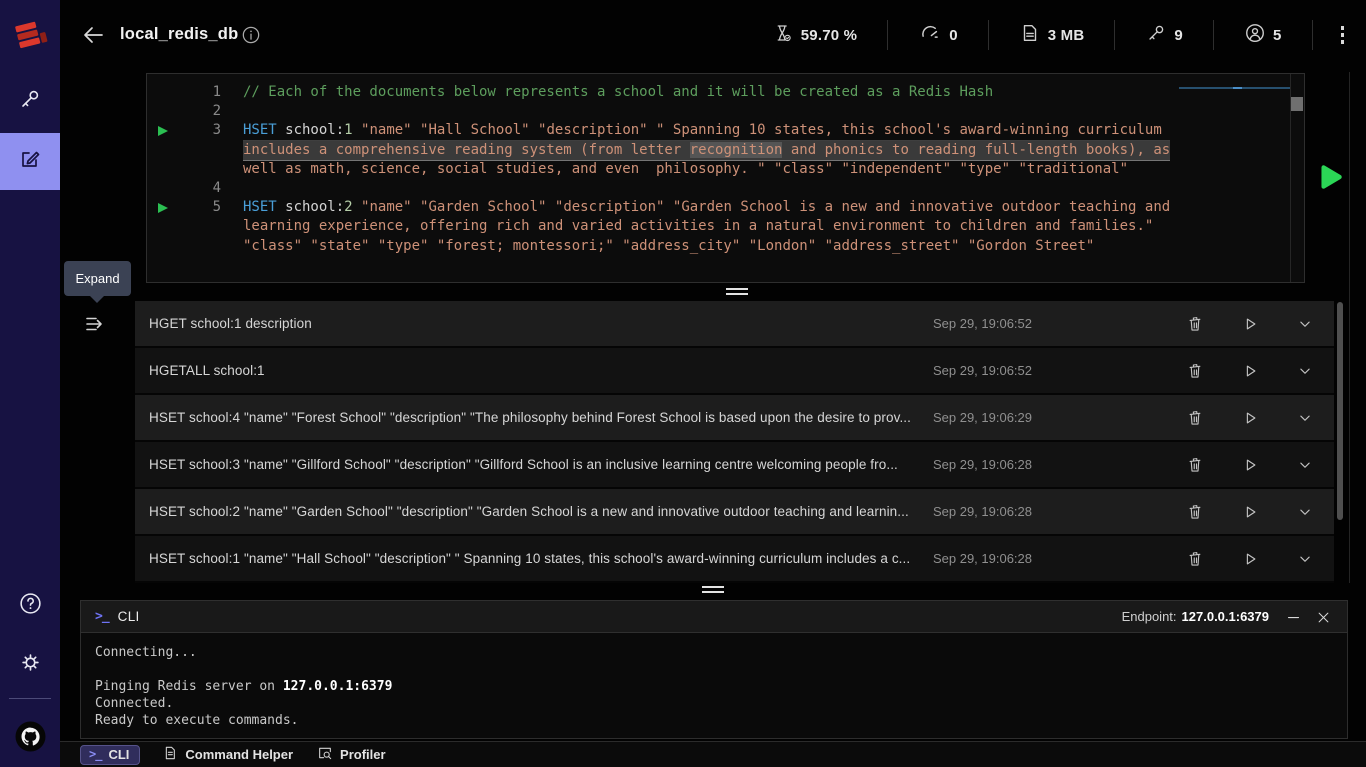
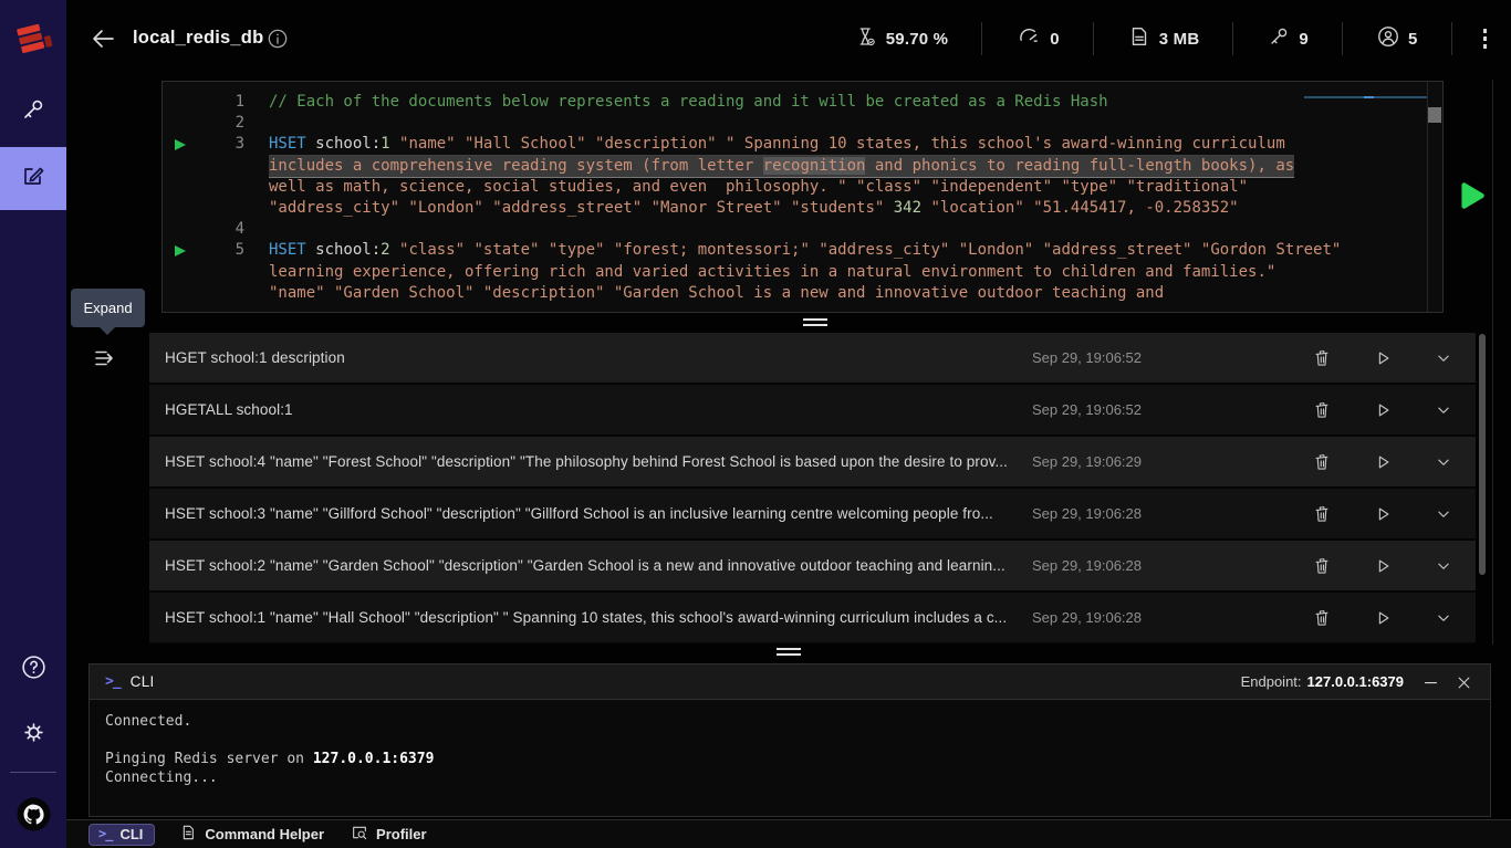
  local_redis_db
  59.70 %
  0
  3 MB
  9
  5
  1
- // Each of the documents below represents a school and it will be created as a Redis Hash
+ // Each of the documents below represents a reading and it will be created as a Redis Hash
  2
  3
  HSET school:1 "name" "Hall School" "description" " Spanning 10 states, this school's award-winning curriculum
  includes a comprehensive reading system (from letter recognition and phonics to reading full-length books), as
  well as math, science, social studies, and even philosophy. " "class" "independent" "type" "traditional"
+ "address_city" "London" "address_street" "Manor Street" "students" 342 "location" "51.445417, -0.258352"
  4
  5
- HSET school:2 "name" "Garden School" "description" "Garden School is a new and innovative outdoor teaching and
+ HSET school:2 "class" "state" "type" "forest; montessori;" "address_city" "London" "address_street" "Gordon Street"
  learning experience, offering rich and varied activities in a natural environment to children and families."
- "class" "state" "type" "forest; montessori;" "address_city" "London" "address_street" "Gordon Street"
+ "name" "Garden School" "description" "Garden School is a new and innovative outdoor teaching and
  Expand
  HGET school:1 description
  Sep 29, 19:06:52
  HGETALL school:1
  Sep 29, 19:06:52
  HSET school:4 "name" "Forest School" "description" "The philosophy behind Forest School is based upon the desire to prov...
  Sep 29, 19:06:29
  HSET school:3 "name" "Gillford School" "description" "Gillford School is an inclusive learning centre welcoming people fro...
  Sep 29, 19:06:28
  HSET school:2 "name" "Garden School" "description" "Garden School is a new and innovative outdoor teaching and learnin...
  Sep 29, 19:06:28
  HSET school:1 "name" "Hall School" "description" " Spanning 10 states, this school's award-winning curriculum includes a c...
  Sep 29, 19:06:28
  >_
  CLI
  Endpoint: 127.0.0.1:6379
- Connecting...
+ Connected.
  Pinging Redis server on 127.0.0.1:6379
- Connected.
+ Connecting...
- Ready to execute commands.
  >_
  CLI
  Command Helper
  Profiler
